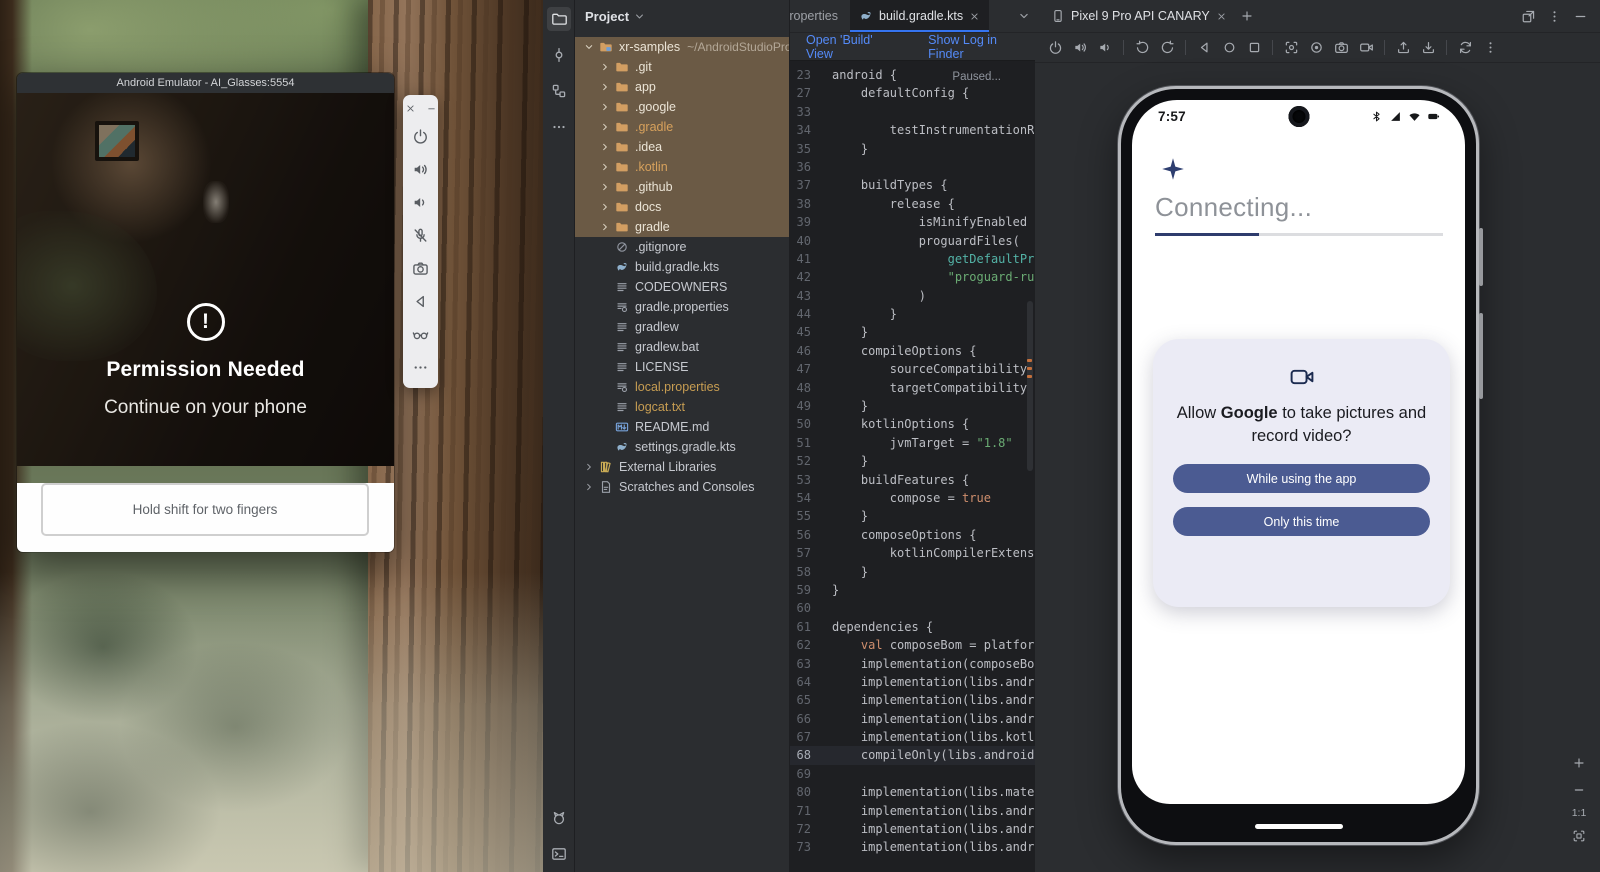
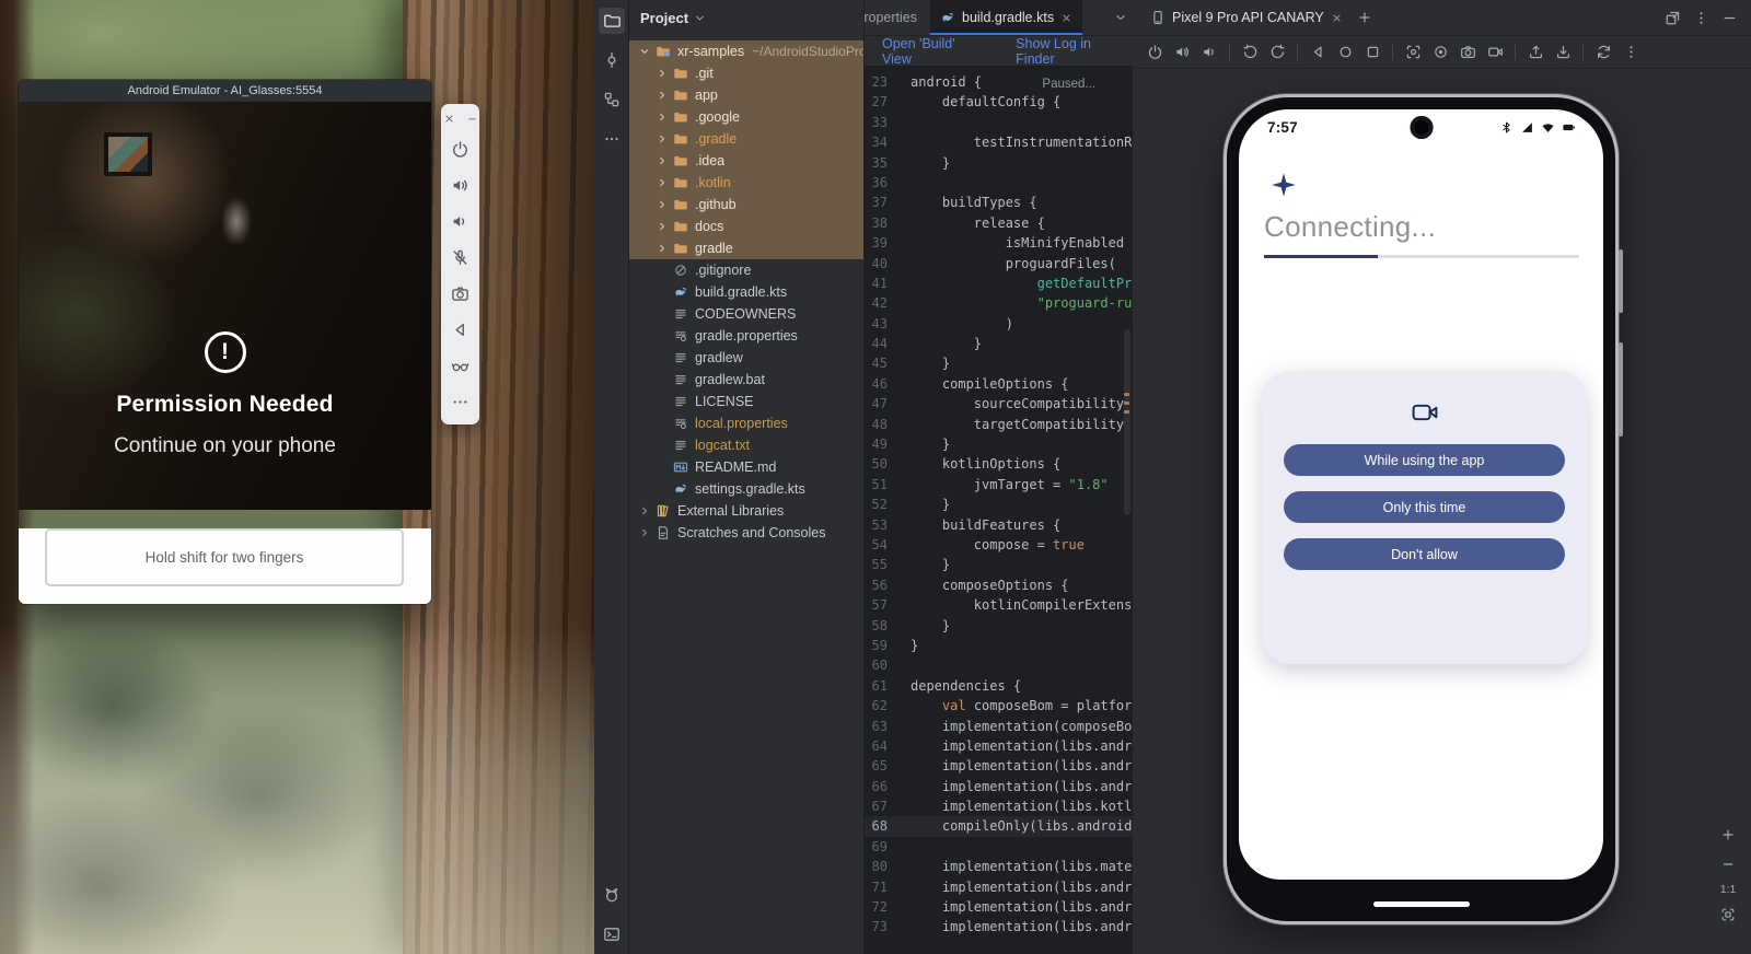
  Android Emulator - AI_Glasses:5554
  !
  Permission Needed
  Continue on your phone
  Hold shift for two fingers
  Project
  xr-samples
  ~/AndroidStudioPro
  .git
  app
  .google
  .gradle
  .idea
  .kotlin
  .github
  docs
  gradle
  .gitignore
  build.gradle.kts
  CODEOWNERS
  gradle.properties
  gradlew
  gradlew.bat
  LICENSE
  local.properties
  logcat.txt
  README.md
  settings.gradle.kts
  External Libraries
  Scratches and Consoles
  roperties
  build.gradle.kts
  Open 'Build' View
  Show Log in Finder
  23
  android {
  27
  defaultConfig {
  33
  34
  testInstrumentationR
  35
  }
  36
  37
  buildTypes {
  38
  release {
  39
  isMinifyEnabled
  40
  proguardFiles(
  41
  getDefaultPr
  42
  "proguard-ru
  43
  )
  44
  }
  45
  }
  46
  compileOptions {
  47
  sourceCompatibility
  48
  targetCompatibility
  49
  }
  50
  kotlinOptions {
  51
  jvmTarget = "1.8"
  52
  }
  53
  buildFeatures {
  54
  compose = true
  55
  }
  56
  composeOptions {
  57
  kotlinCompilerExtens
  58
  }
  59
  }
  60
  61
  dependencies {
  62
  val composeBom = platfor
  63
  implementation(composeBo
  64
  implementation(libs.andr
  65
  implementation(libs.andr
  66
  implementation(libs.andr
  67
  implementation(libs.kotl
  68
  compileOnly(libs.android
  69
  80
  implementation(libs.mate
  71
  implementation(libs.andr
  72
  implementation(libs.andr
  73
  implementation(libs.andr
  Paused...
  Pixel 9 Pro API CANARY
  7:57
  Connecting...
- Allow Google to take pictures and record video?
  While using the app
  Only this time
+ Don't allow
  1:1
